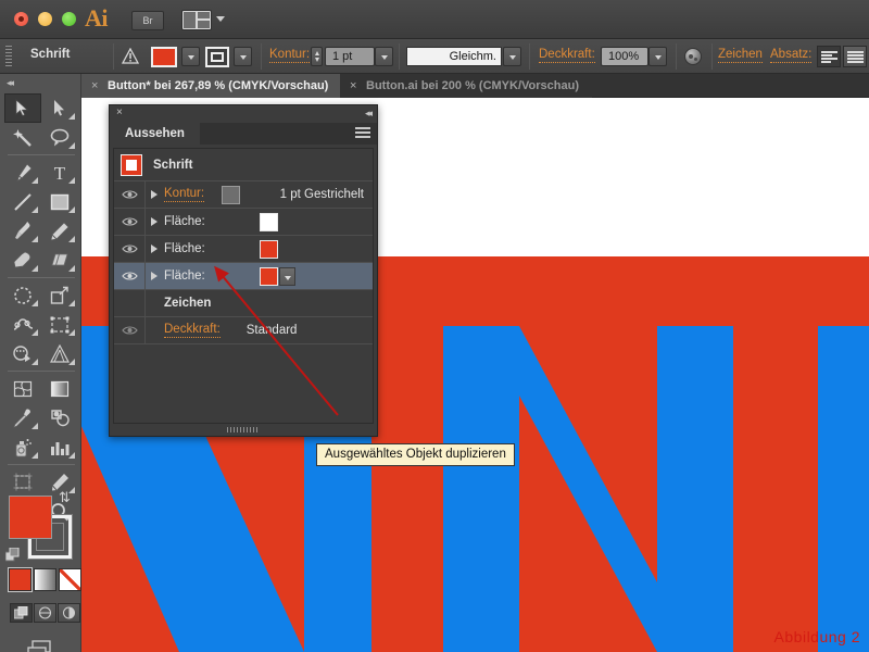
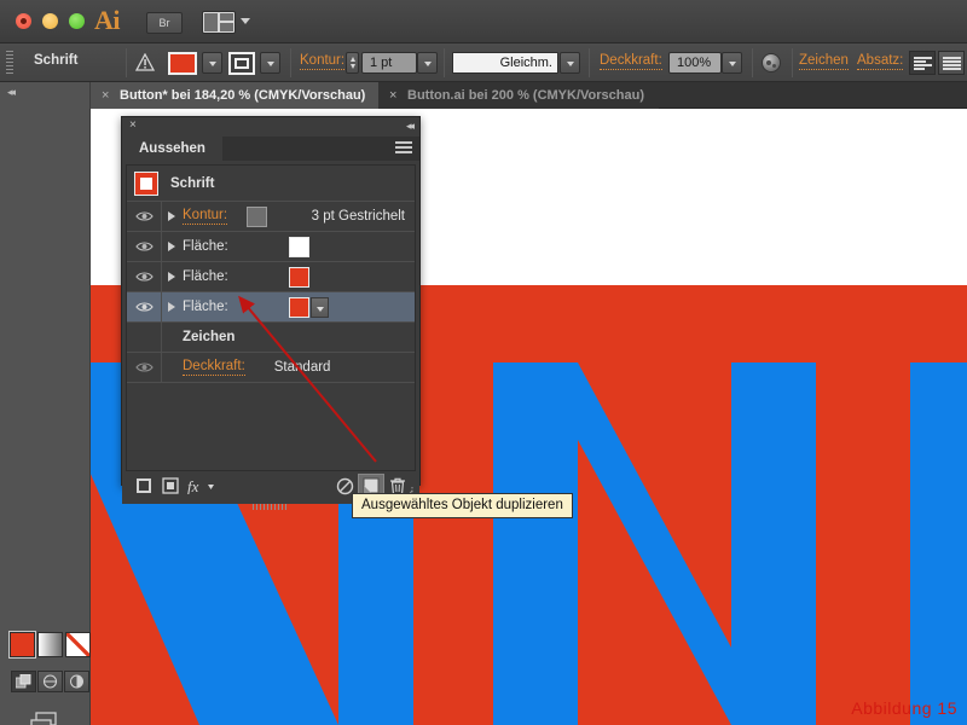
  Ai
  Br
  Schrift
  Kontur:
  1 pt
  Gleichm.
  Deckkraft:
  100%
  Zeichen
  Absatz:
  ×
- Button* bei 267,89 % (CMYK/Vorschau)
+ Button* bei 184,20 % (CMYK/Vorschau)
  ×
  Button.ai bei 200 % (CMYK/Vorschau)
- Abbildung 2
+ Abbildung 15
  ◂◂
- T
- ⇅
  ×
  ◂◂
  Aussehen
  Schrift
  Kontur:
- 1 pt Gestrichelt
+ 3 pt Gestrichelt
  Fläche:
  Fläche:
  Fläche:
  Zeichen
  Deckkraft:
  Stadard
+ fx
  Ausgewähltes Objekt duplizieren
